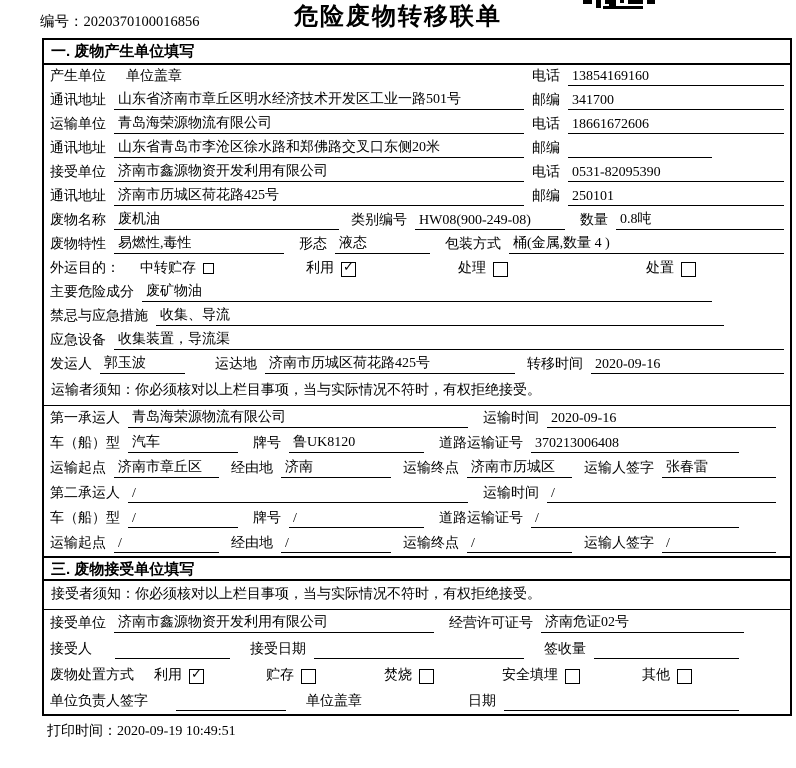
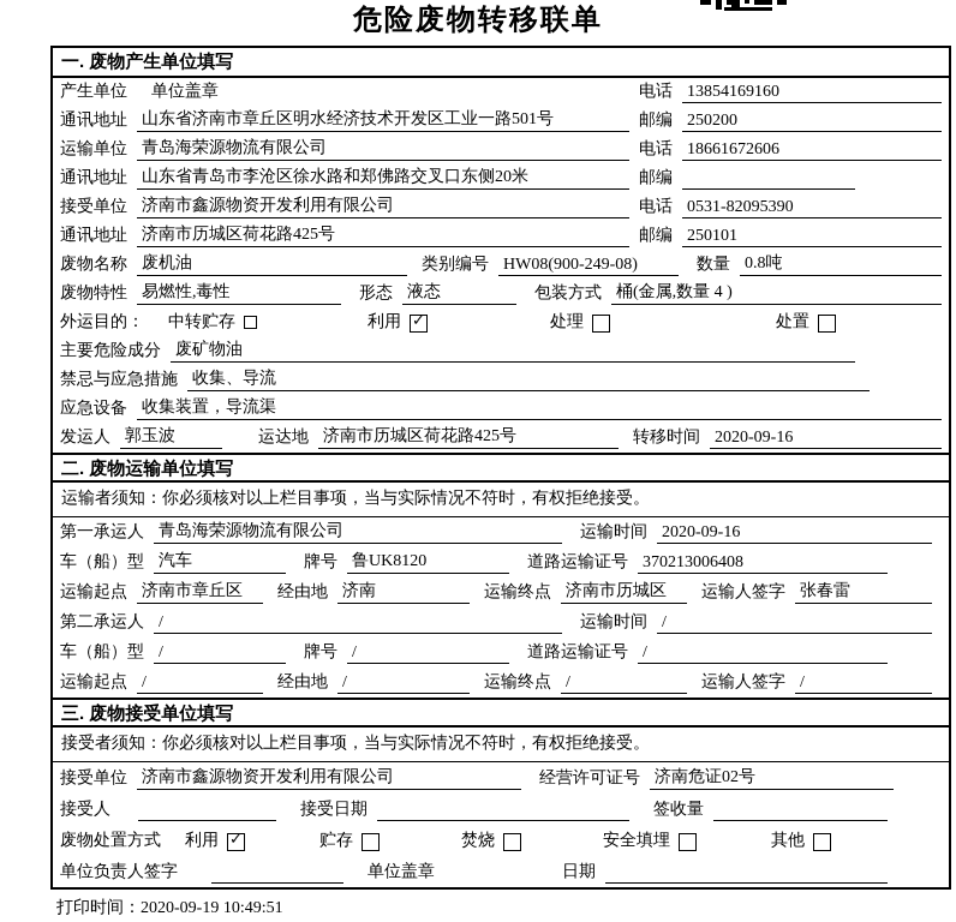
- 编号：2020370100016856
  危险废物转移联单
  一. 废物产生单位填写
  产生单位
  单位盖章
  电话
  13854169160
  通讯地址
  山东省济南市章丘区明水经济技术开发区工业一路501号
  邮编
- 341700
+ 250200
  运输单位
  青岛海荣源物流有限公司
  电话
  18661672606
  通讯地址
  山东省青岛市李沧区徐水路和郑佛路交叉口东侧20米
  邮编
  接受单位
  济南市鑫源物资开发利用有限公司
  电话
  0531-82095390
  通讯地址
  济南市历城区荷花路425号
  邮编
  250101
  废物名称
  废机油
  类别编号
  HW08(900-249-08)
  数量
  0.8吨
  废物特性
  易燃性,毒性
  形态
  液态
  包装方式
  桶(金属,数量 4 )
  外运目的：
  中转贮存
  利用
  ✓
  处理
  处置
  主要危险成分
  废矿物油
  禁忌与应急措施
  收集、导流
  应急设备
  收集装置，导流渠
  发运人
  郭玉波
  运达地
  济南市历城区荷花路425号
  转移时间
  2020-09-16
+ 二. 废物运输单位填写
  运输者须知：你必须核对以上栏目事项，当与实际情况不符时，有权拒绝接受。
  第一承运人
  青岛海荣源物流有限公司
  运输时间
  2020-09-16
  车（船）型
  汽车
  牌号
  鲁UK8120
  道路运输证号
  370213006408
  运输起点
  济南市章丘区
  经由地
  济南
  运输终点
  济南市历城区
  运输人签字
  张春雷
  第二承运人
  /
  运输时间
  /
  车（船）型
  /
  牌号
  /
  道路运输证号
  /
  运输起点
  /
  经由地
  /
  运输终点
  /
  运输人签字
  /
  三. 废物接受单位填写
  接受者须知：你必须核对以上栏目事项，当与实际情况不符时，有权拒绝接受。
  接受单位
  济南市鑫源物资开发利用有限公司
  经营许可证号
  济南危证02号
  接受人
  接受日期
  签收量
  废物处置方式
  利用
  ✓
  贮存
  焚烧
  安全填埋
  其他
  单位负责人签字
  单位盖章
  日期
  打印时间：2020-09-19 10:49:51
